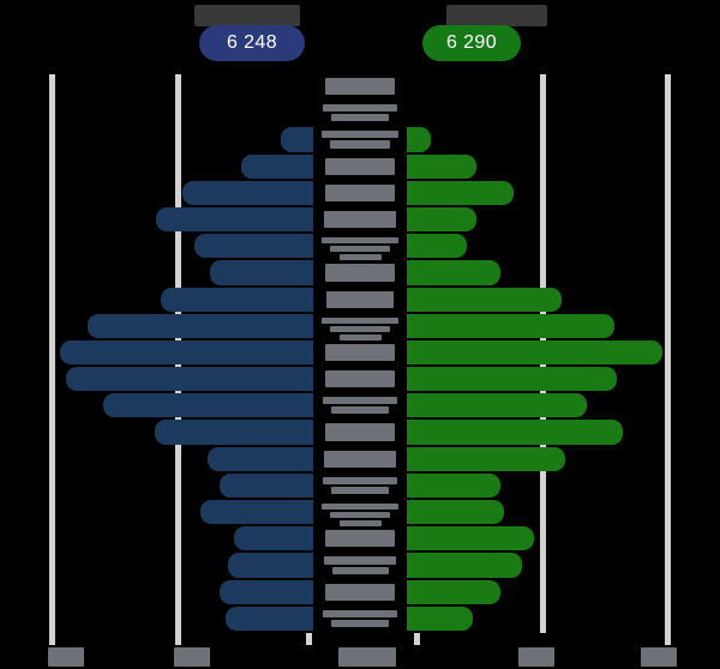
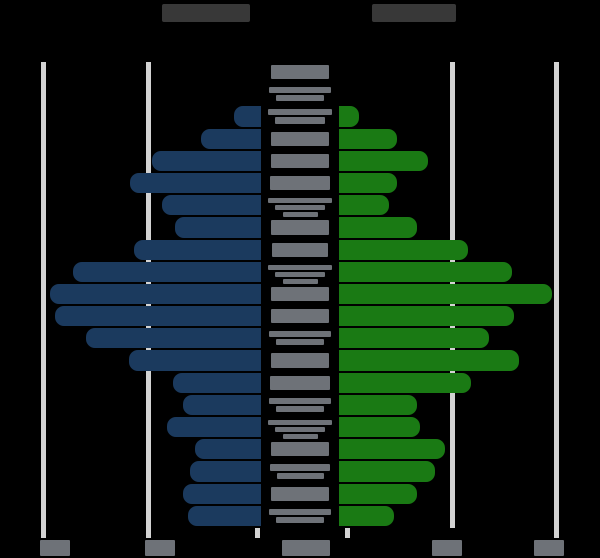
- 6 248
- 6 290
